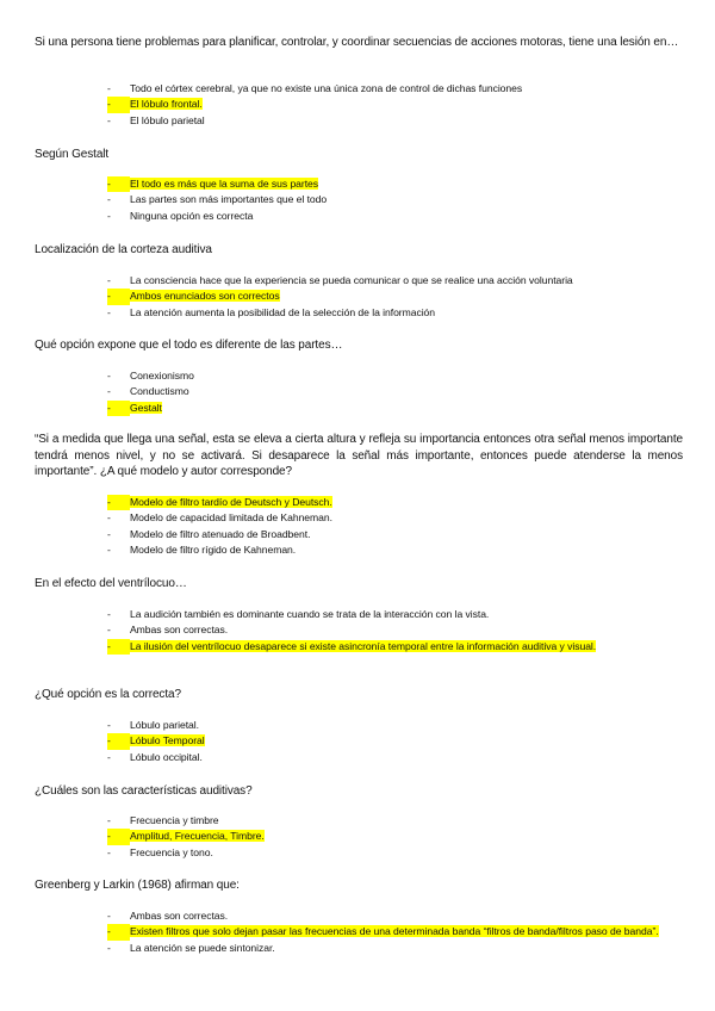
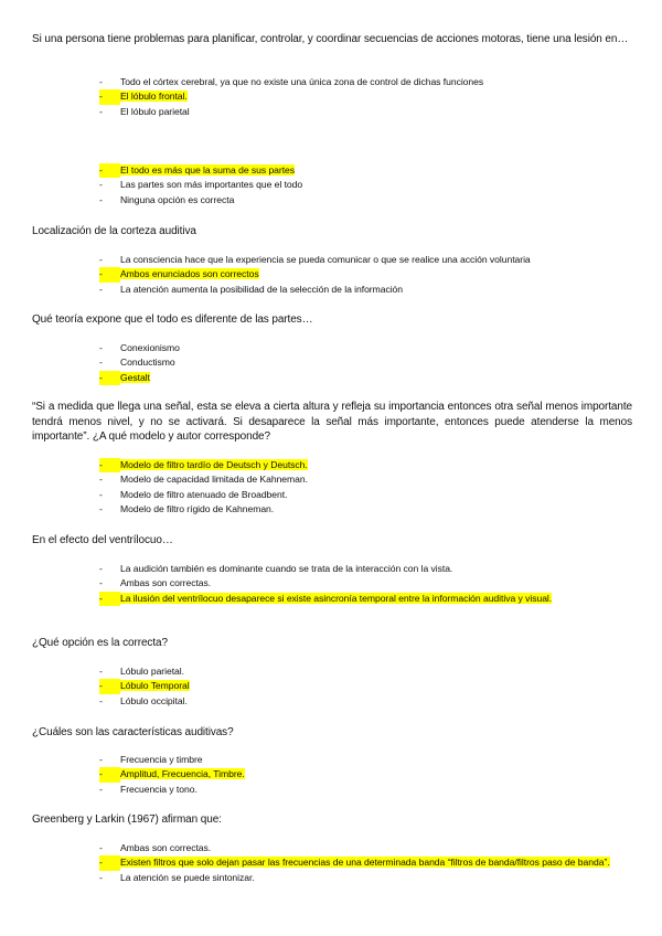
  Si una persona tiene problemas para planificar, controlar, y coordinar secuencias de acciones motoras, tiene una lesión en…
  -
  Todo el córtex cerebral, ya que no existe una única zona de control de dichas funciones
  -
  El lóbulo frontal.
  -
  El lóbulo parietal
- Según Gestalt
  -
  El todo es más que la suma de sus partes
  -
  Las partes son más importantes que el todo
  -
  Ninguna opción es correcta
  Localización de la corteza auditiva
  -
  La consciencia hace que la experiencia se pueda comunicar o que se realice una acción voluntaria
  -
  Ambos enunciados son correctos
  -
  La atención aumenta la posibilidad de la selección de la información
- Qué opción expone que el todo es diferente de las partes…
+ Qué teoría expone que el todo es diferente de las partes…
  -
  Conexionismo
  -
  Conductismo
  -
  Gestalt
  “Si a medida que llega una señal, esta se eleva a cierta altura y refleja su importancia entonces otra señal menos importante tendrá menos nivel, y no se activará. Si desaparece la señal más importante, entonces puede atenderse la menos importante”. ¿A qué modelo y autor corresponde?
  -
  Modelo de filtro tardío de Deutsch y Deutsch.
  -
  Modelo de capacidad limitada de Kahneman.
  -
  Modelo de filtro atenuado de Broadbent.
  -
  Modelo de filtro rígido de Kahneman.
  En el efecto del ventrílocuo…
  -
  La audición también es dominante cuando se trata de la interacción con la vista.
  -
  Ambas son correctas.
  -
  La ilusión del ventrílocuo desaparece si existe asincronía temporal entre la información auditiva y visual.
  ¿Qué opción es la correcta?
  -
  Lóbulo parietal.
  -
  Lóbulo Temporal
  -
  Lóbulo occipital.
  ¿Cuáles son las características auditivas?
  -
  Frecuencia y timbre
  -
  Amplitud, Frecuencia, Timbre.
  -
  Frecuencia y tono.
- Greenberg y Larkin (1968) afirman que:
+ Greenberg y Larkin (1967) afirman que:
  -
  Ambas son correctas.
  -
  Existen filtros que solo dejan pasar las frecuencias de una determinada banda “filtros de banda/filtros paso de banda”.
  -
  La atención se puede sintonizar.
